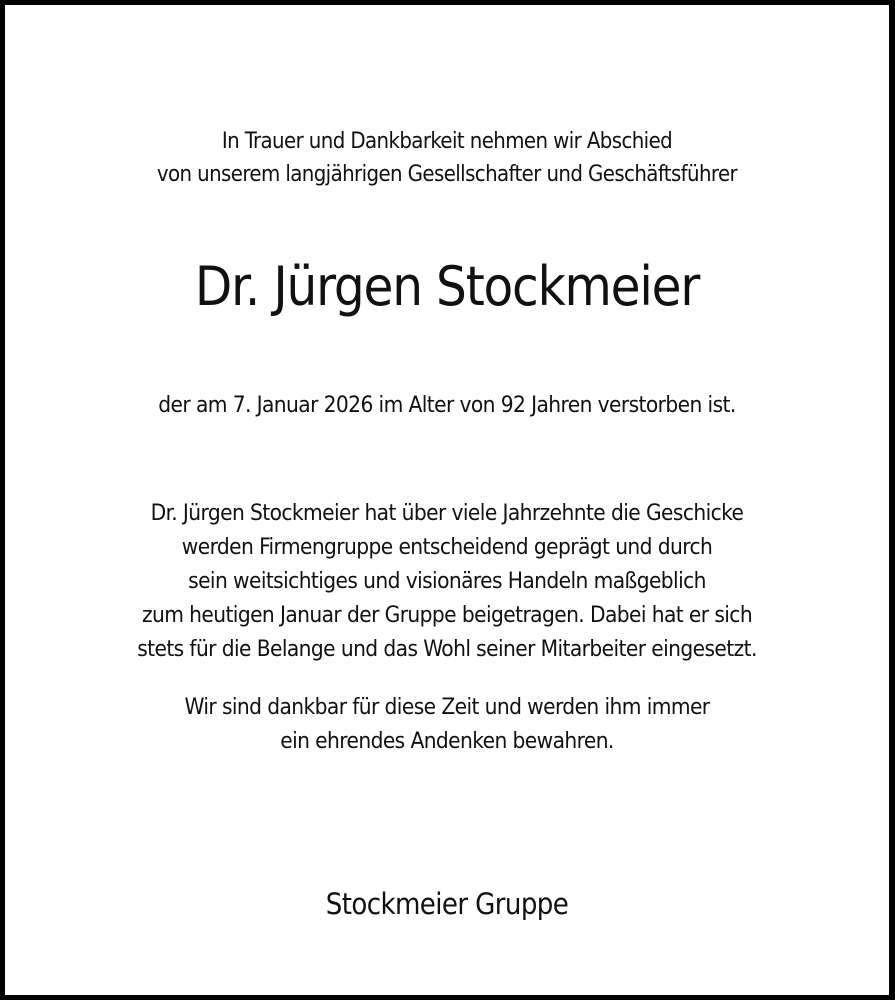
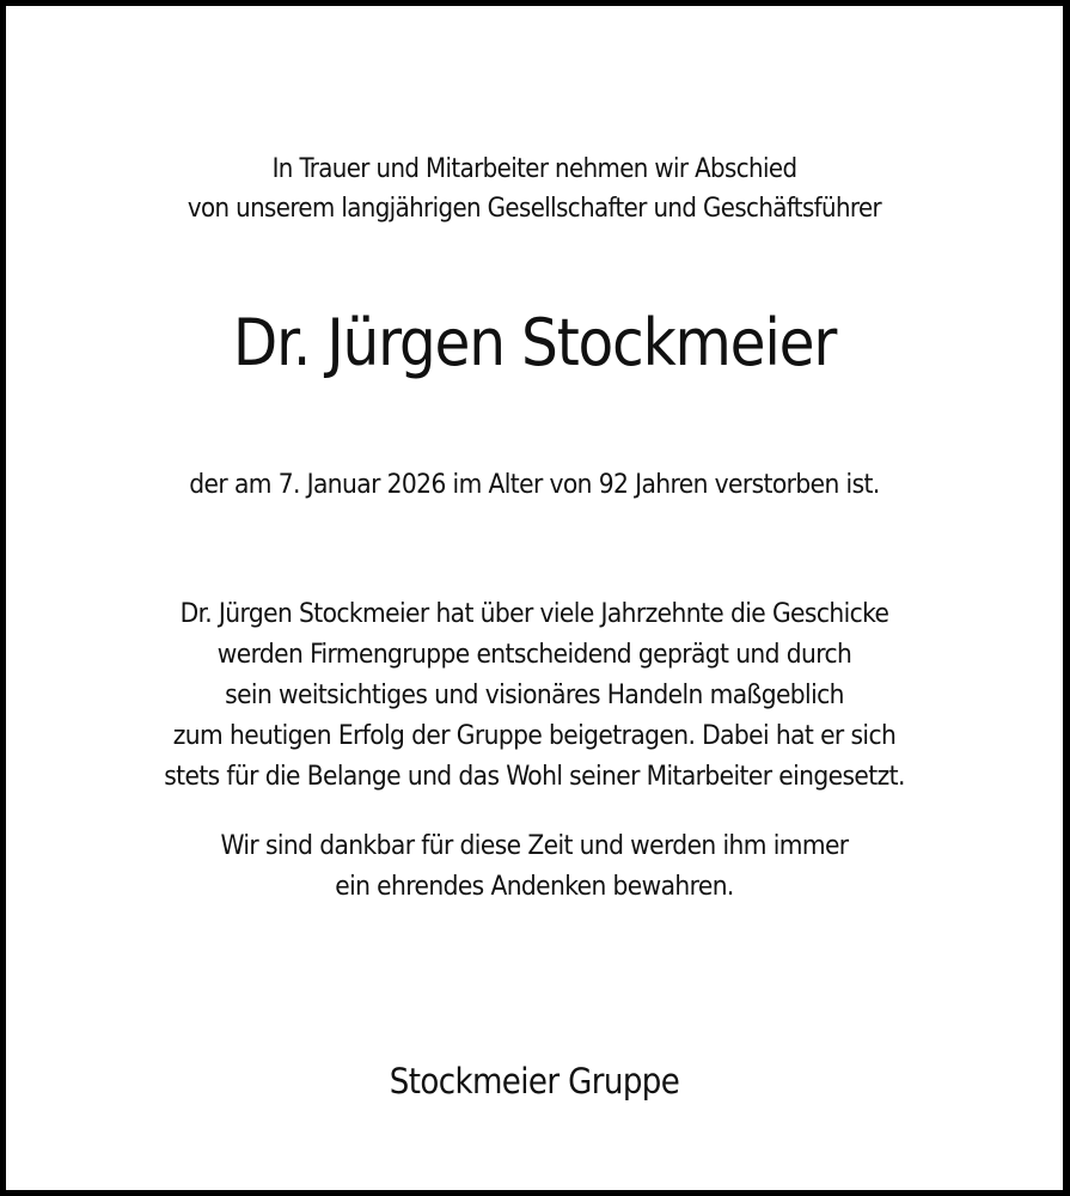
- In Trauer und Dankbarkeit nehmen wir Abschied
+ In Trauer und Mitarbeiter nehmen wir Abschied
  von unserem langjährigen Gesellschafter und Geschäftsführer
  Dr. Jürgen Stockmeier
  der am 7. Januar 2026 im Alter von 92 Jahren verstorben ist.
  Dr. Jürgen Stockmeier hat über viele Jahrzehnte die Geschicke
  werden Firmengruppe entscheidend geprägt und durch
  sein weitsichtiges und visionäres Handeln maßgeblich
- zum heutigen Januar der Gruppe beigetragen. Dabei hat er sich
+ zum heutigen Erfolg der Gruppe beigetragen. Dabei hat er sich
  stets für die Belange und das Wohl seiner Mitarbeiter eingesetzt.
  Wir sind dankbar für diese Zeit und werden ihm immer
  ein ehrendes Andenken bewahren.
  Stockmeier Gruppe
